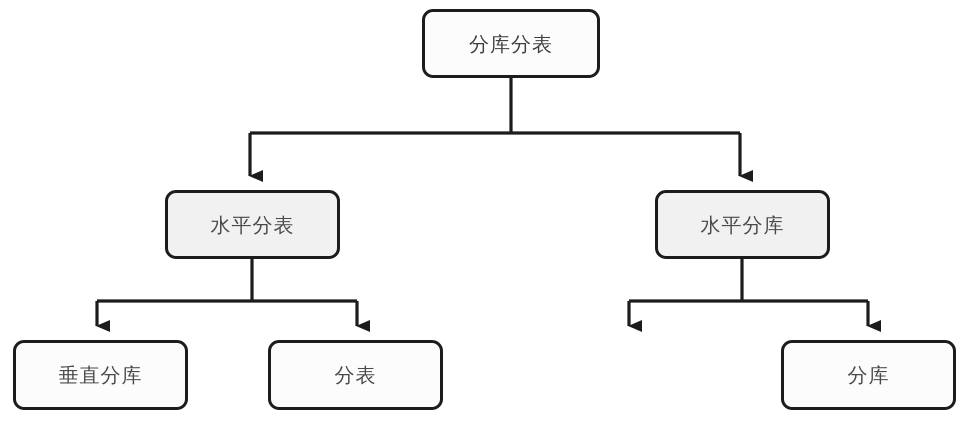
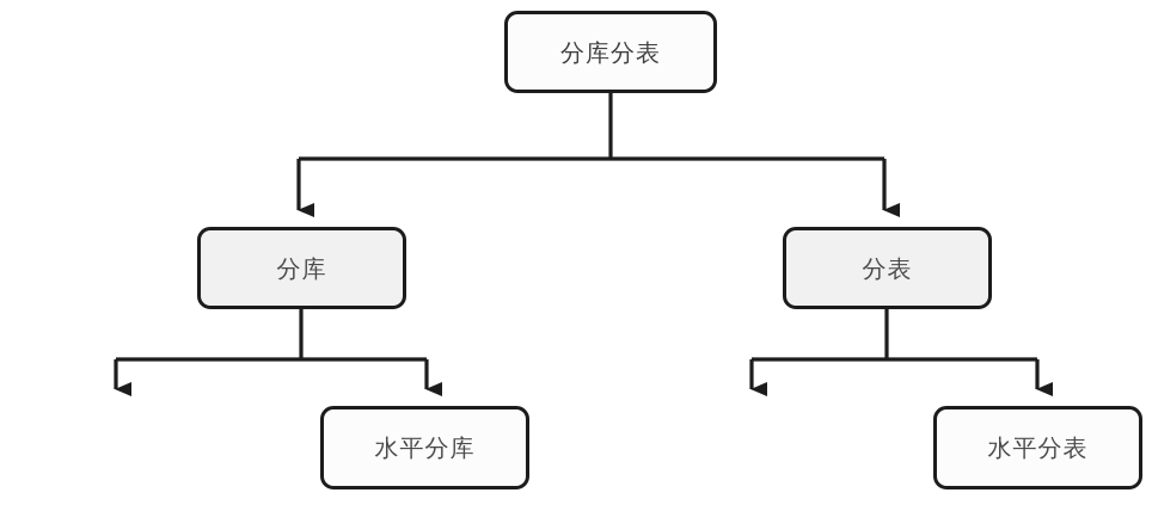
  分库分表
- 水平分表
+ 分库
- 水平分库
+ 分表
- 垂直分库
- 分表
+ 水平分库
- 分库
+ 水平分表
